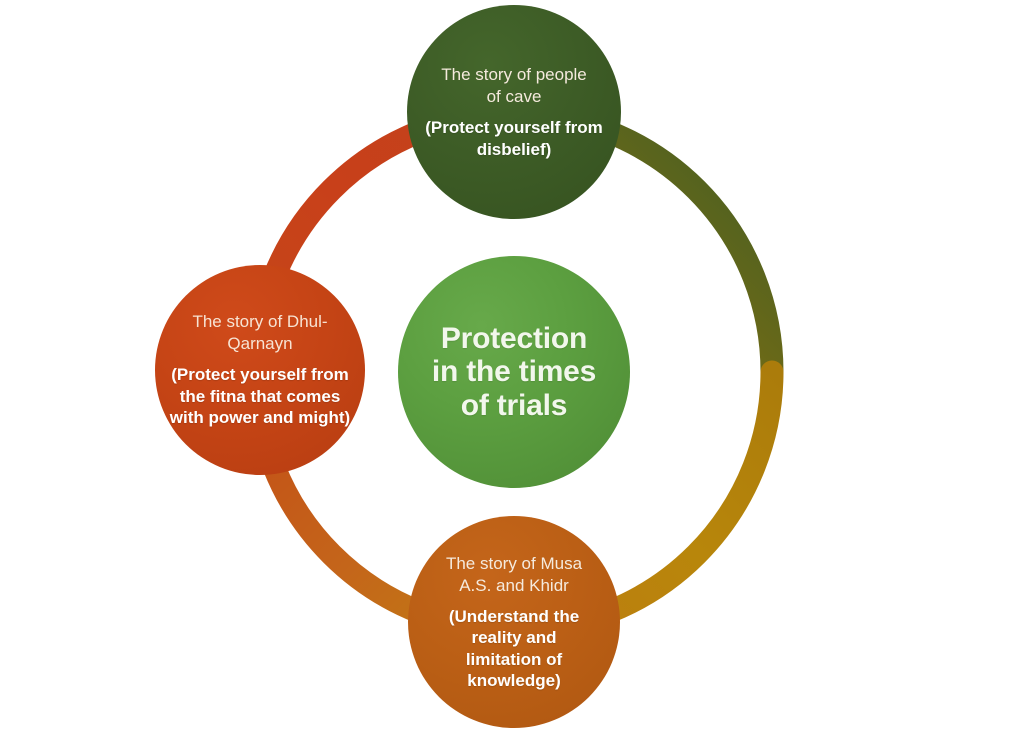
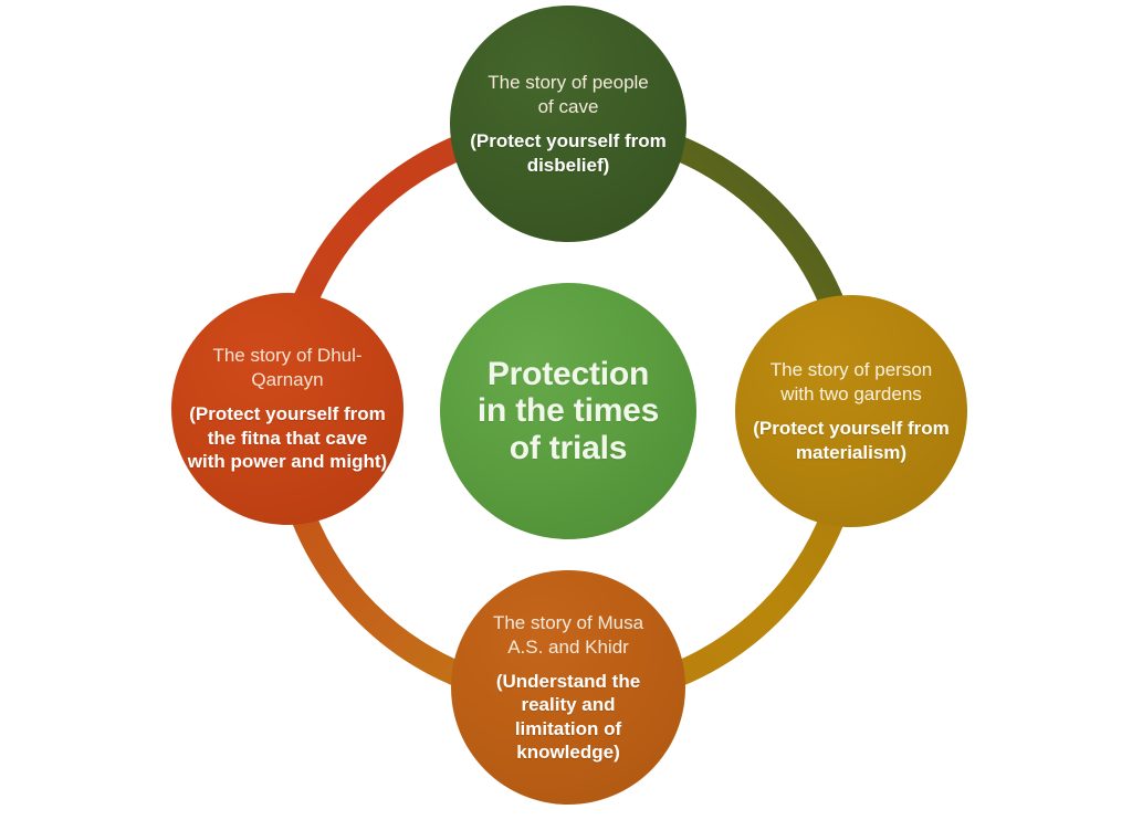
  The story of people of cave
  (Protect yourself from disbelief)
+ The story of person with two gardens
+ (Protect yourself from materialism)
  The story of Musa A.S. and Khidr
  (Understand the reality and limitation of knowledge)
  The story of Dhul-Qarnayn
- (Protect yourself from the fitna that comes with power and might)
+ (Protect yourself from the fitna that cave with power and might)
  Protection in the times of trials
